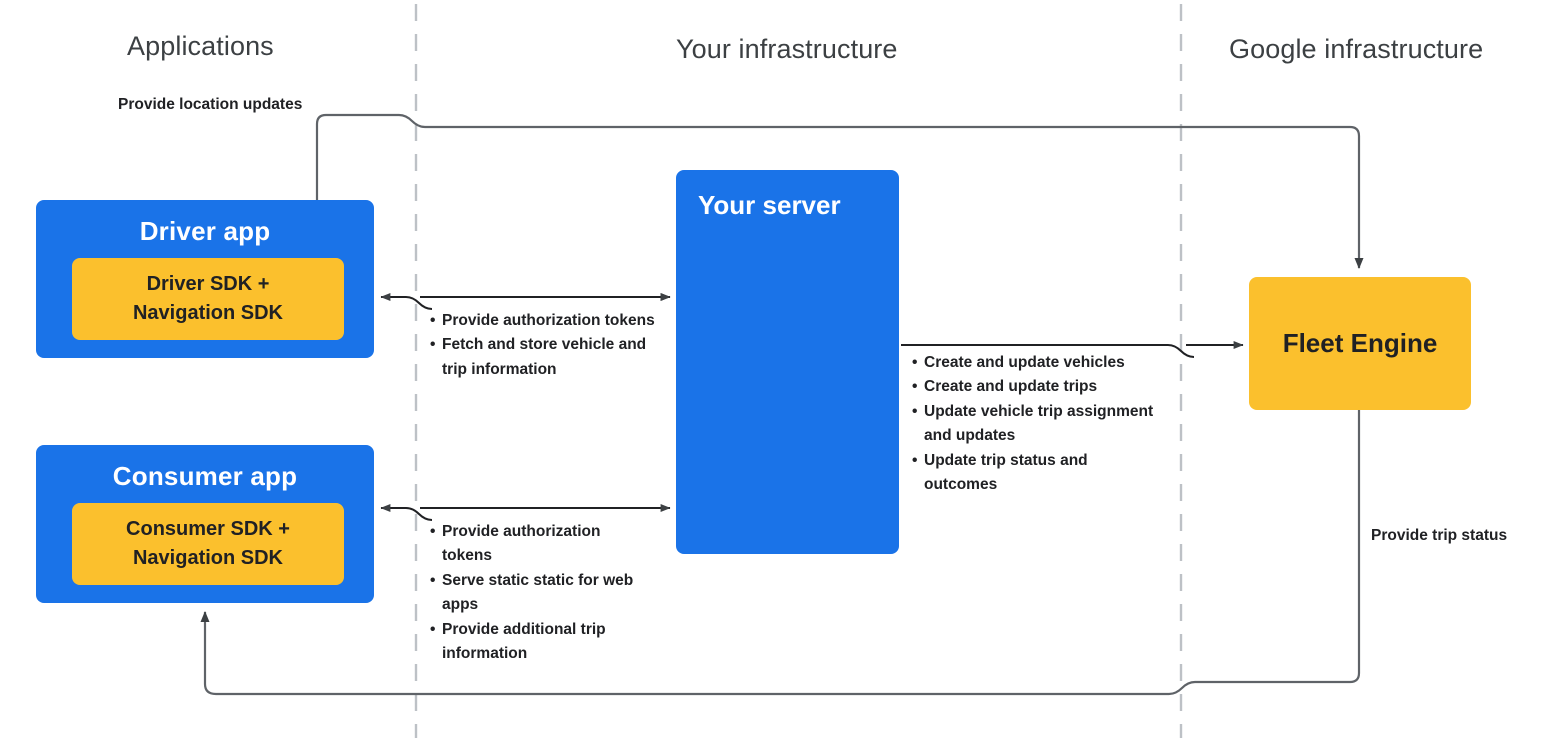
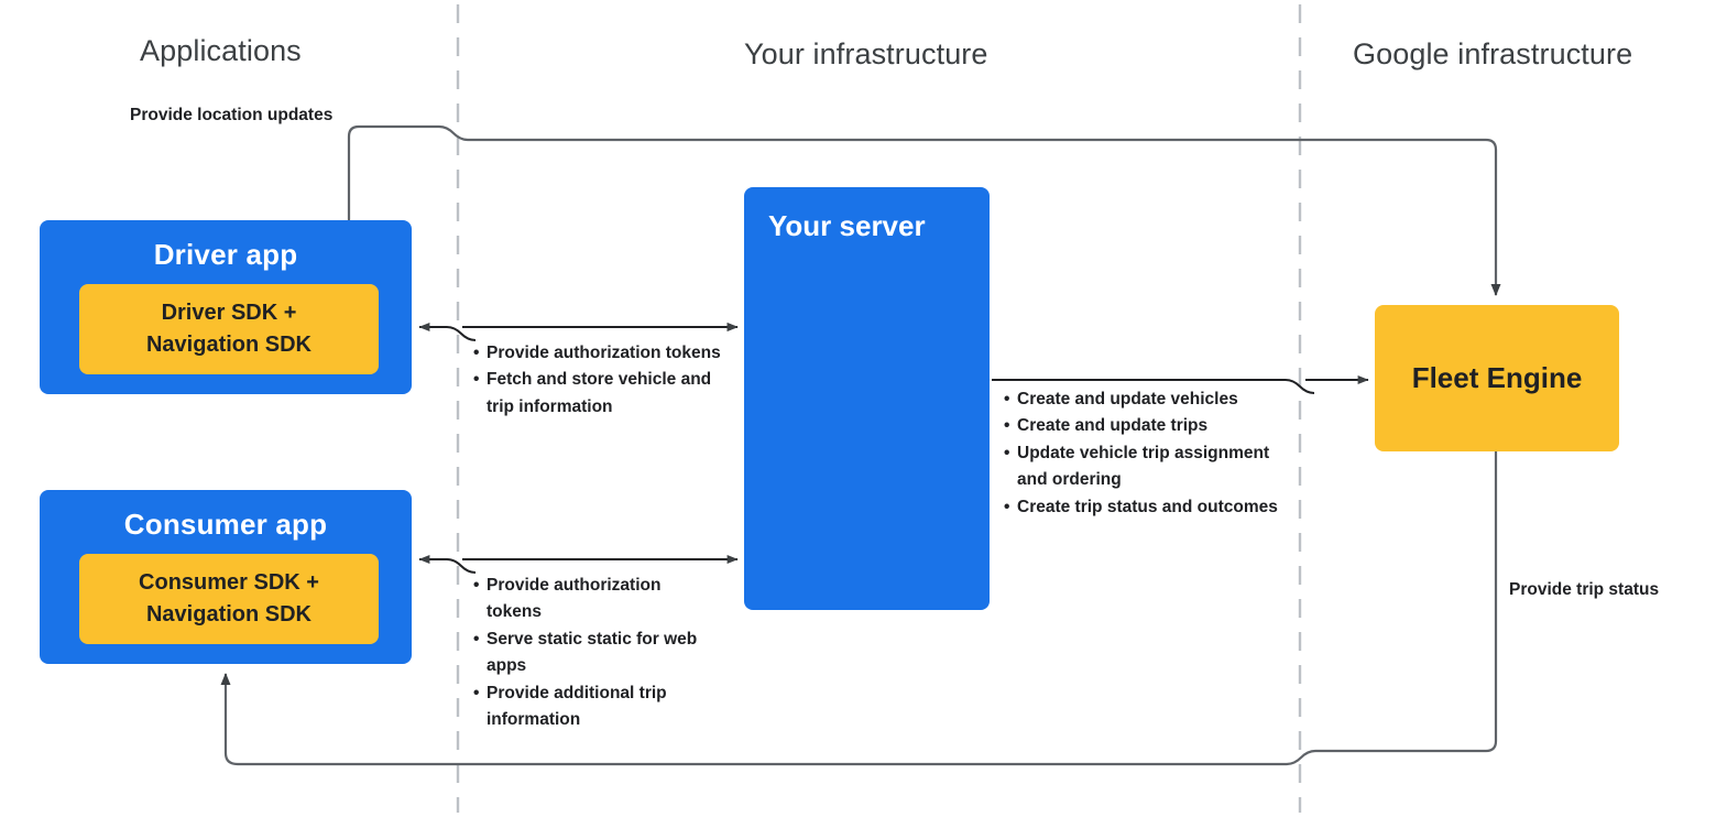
  Applications
  Your infrastructure
  Google infrastructure
  Provide location updates
  Provide trip status
  Driver app
  Driver SDK +
  Navigation SDK
  Consumer app
  Consumer SDK +
  Navigation SDK
  Your server
  Fleet Engine
  Provide authorization tokens
  Fetch and store vehicle and trip information
  Provide authorization tokens
  Serve static static for web apps
  Provide additional trip information
  Create and update vehicles
  Create and update trips
- Update vehicle trip assignment and updates
+ Update vehicle trip assignment and ordering
- Update trip status and outcomes
+ Create trip status and outcomes
